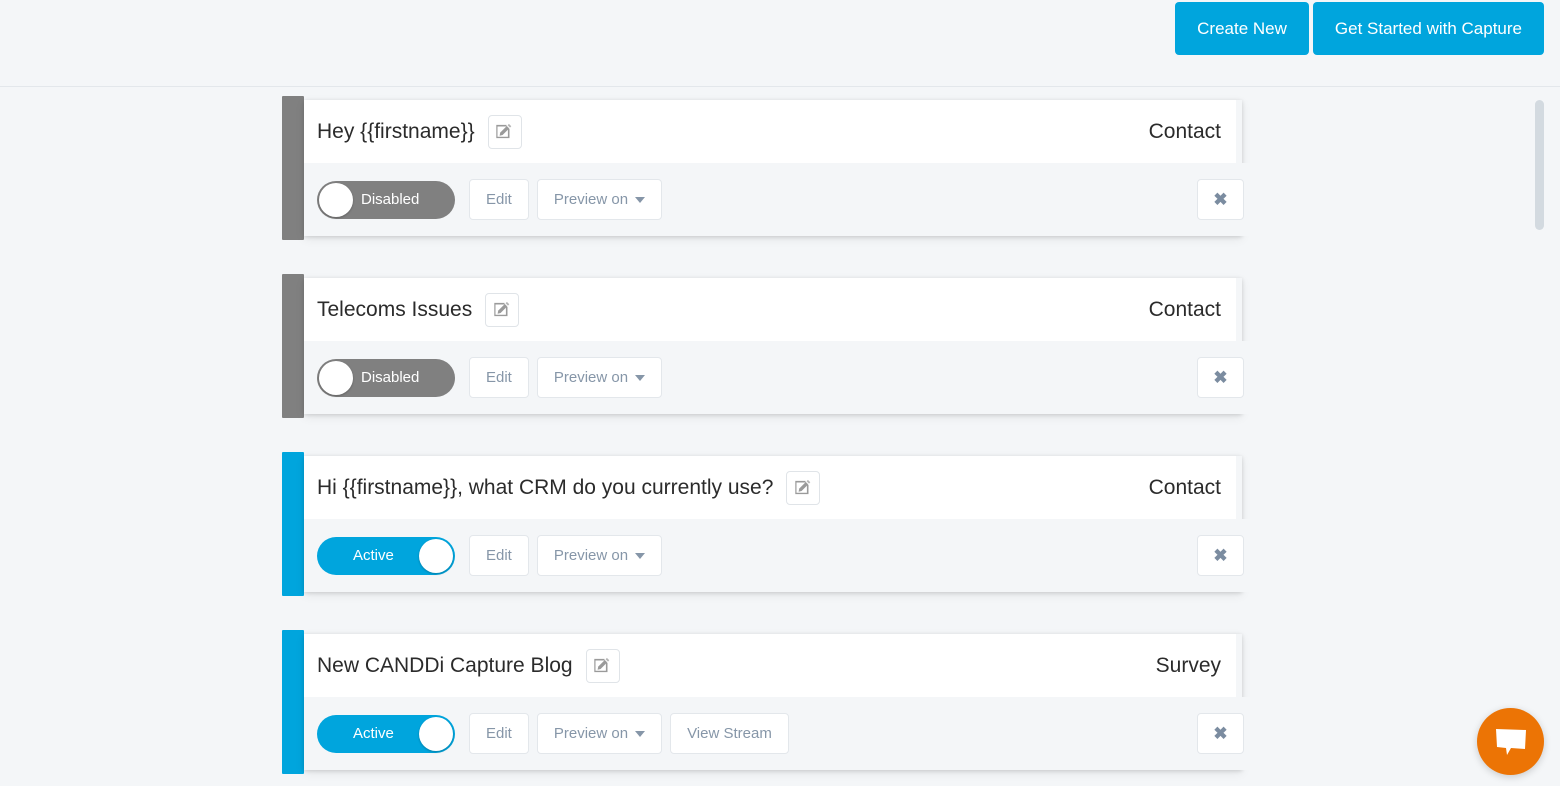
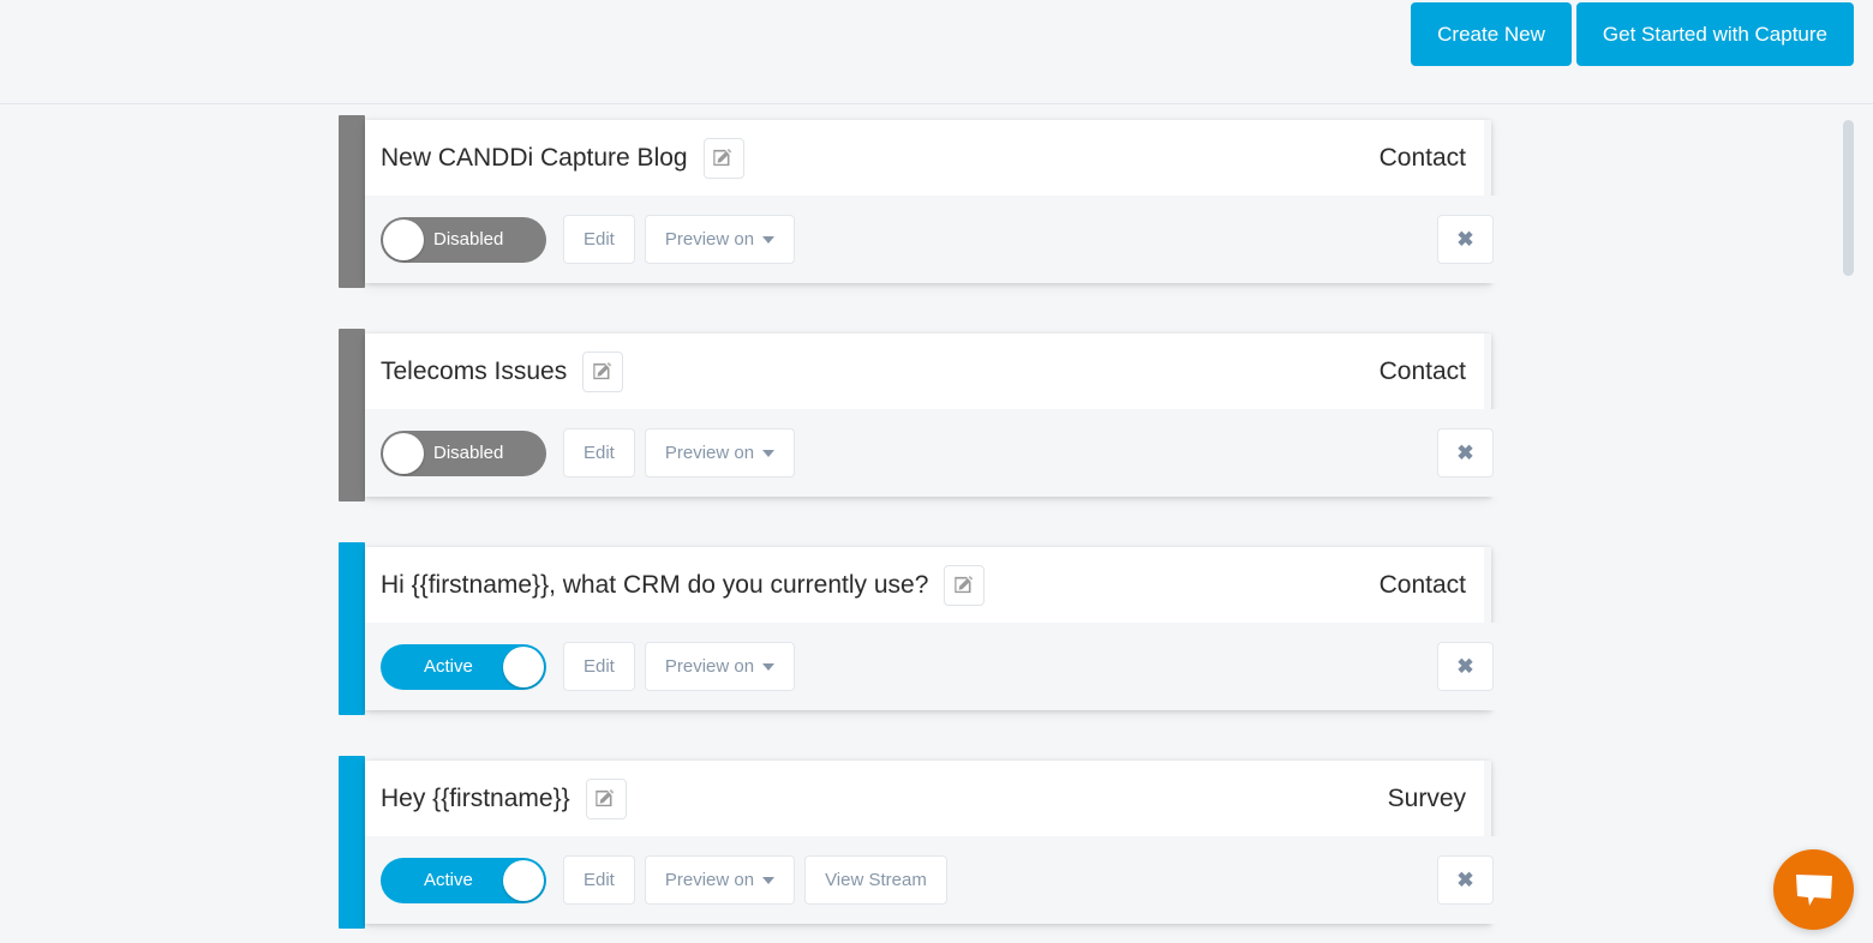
  Create New
  Get Started with Capture
- Hey {{firstname}}
+ New CANDDi Capture Blog
  Contact
  Disabled
  Edit
  Preview on
  ✖
  Telecoms Issues
  Contact
  Disabled
  Edit
  Preview on
  ✖
  Hi {{firstname}}, what CRM do you currently use?
  Contact
  Active
  Edit
  Preview on
  ✖
- New CANDDi Capture Blog
+ Hey {{firstname}}
  Survey
  Active
  Edit
  Preview on
  View Stream
  ✖
